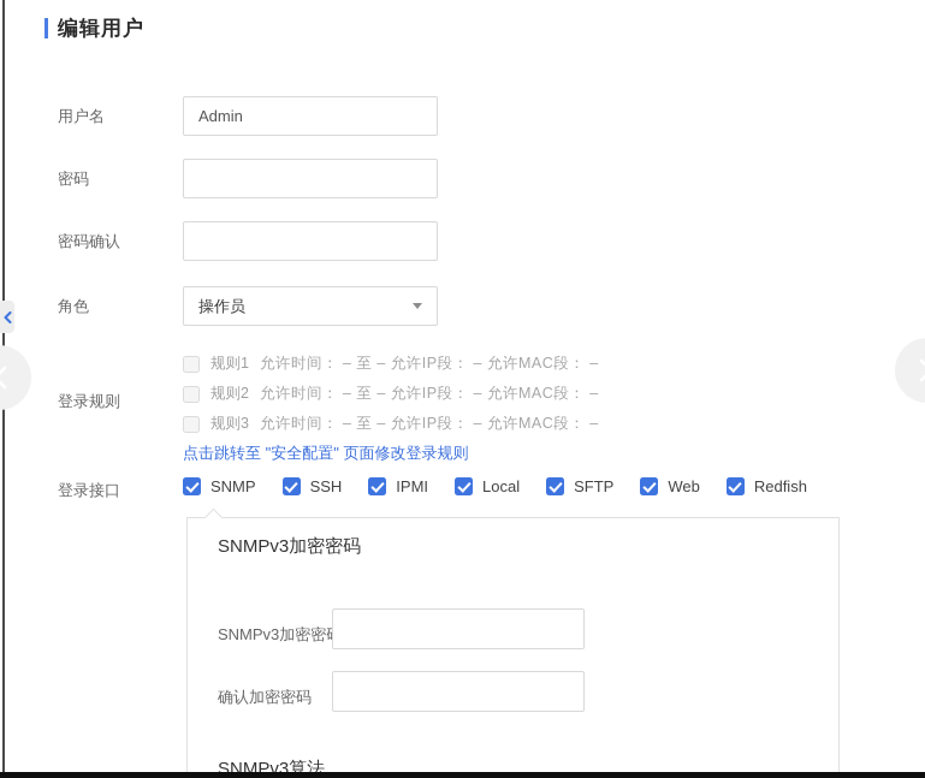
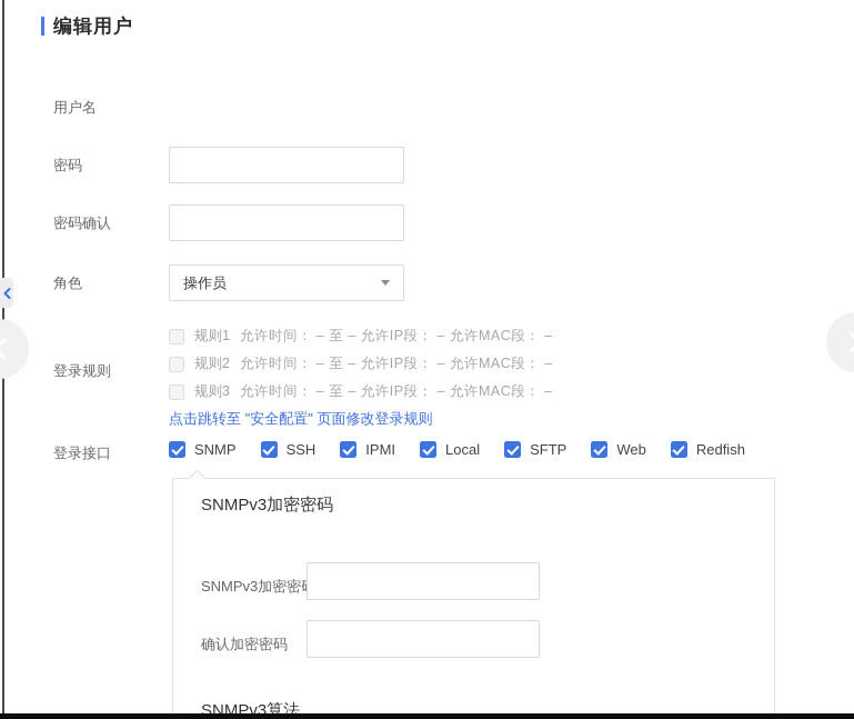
  编辑用户
  用户名
- Admin
  密码
  密码确认
  角色
  操作员
  登录规则
  规则1
  允许时间： – 至 – 允许IP段： – 允许MAC段： –
  规则2
  允许时间： – 至 – 允许IP段： – 允许MAC段： –
  规则3
  允许时间： – 至 – 允许IP段： – 允许MAC段： –
  点击跳转至 "安全配置" 页面修改登录规则
  登录接口
  SNMP
  SSH
  IPMI
  Local
  SFTP
  Web
  Redfish
  SNMPv3加密密码
  SNMPv3加密密
  确认加密密码
  SNMPv3算法
